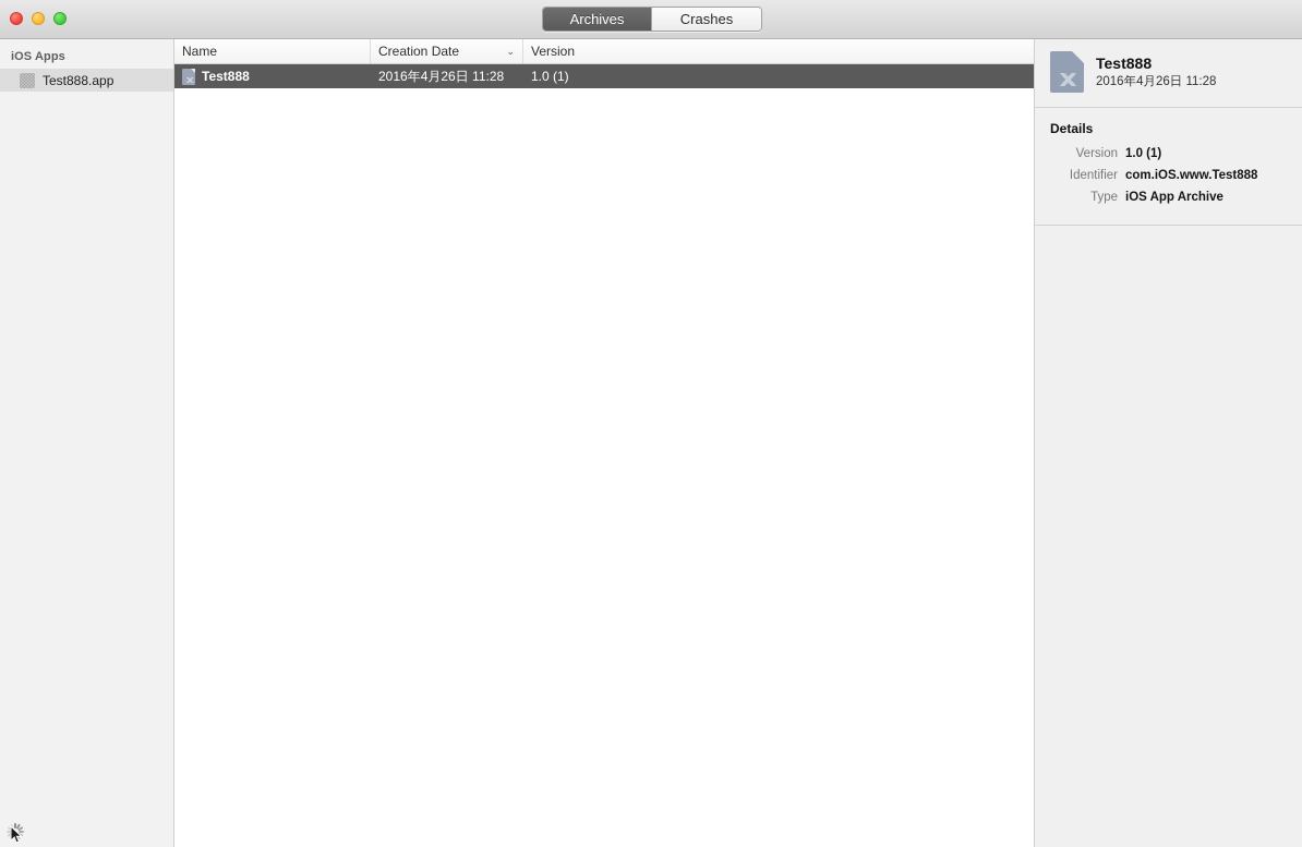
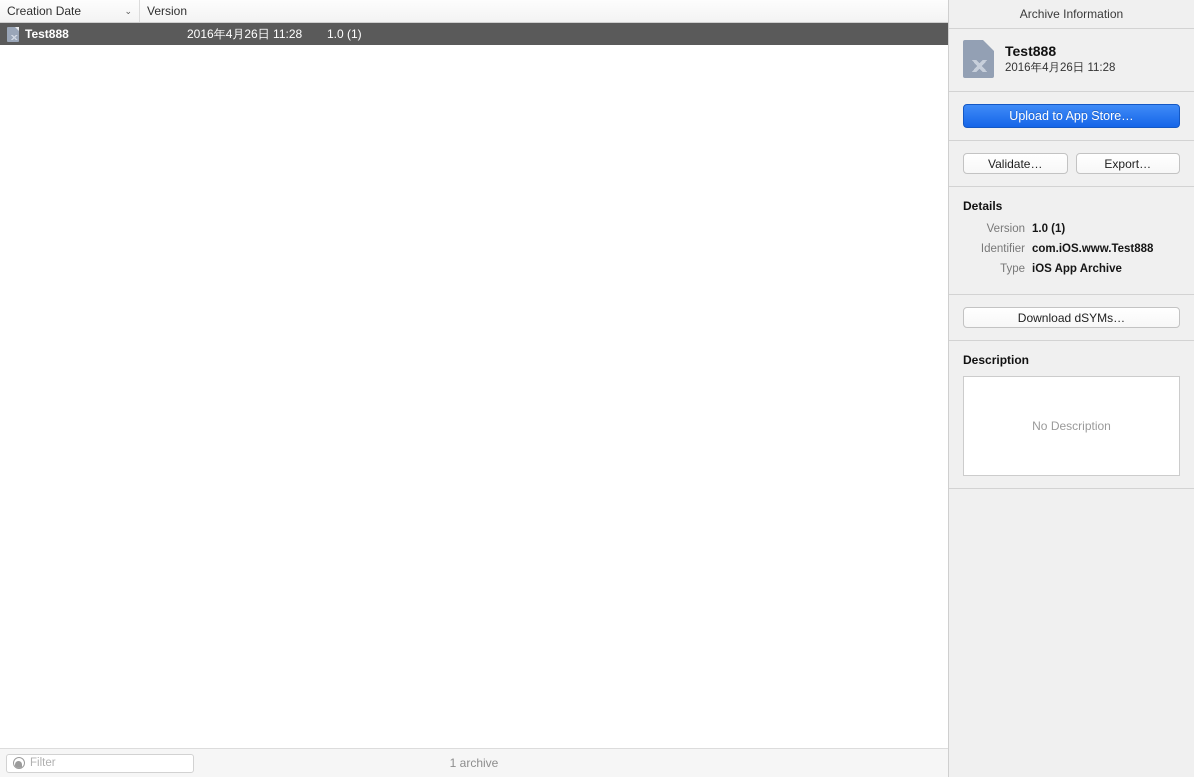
- Archives
- Crashes
- iOS Apps
- Test888.app
- Name
  Creation Date
  ⌄
  Version
  Test888
  2016年4月26日 11:28
  1.0 (1)
+ Filter
+ 1 archive
+ Archive Information
  Test888
  2016年4月26日 11:28
+ Upload to App Store…
+ Validate…
+ Export…
  Details
  Version
  1.0 (1)
  Identifier
  com.iOS.www.Test888
  Type
  iOS App Archive
+ Download dSYMs…
+ Description
+ No Description
